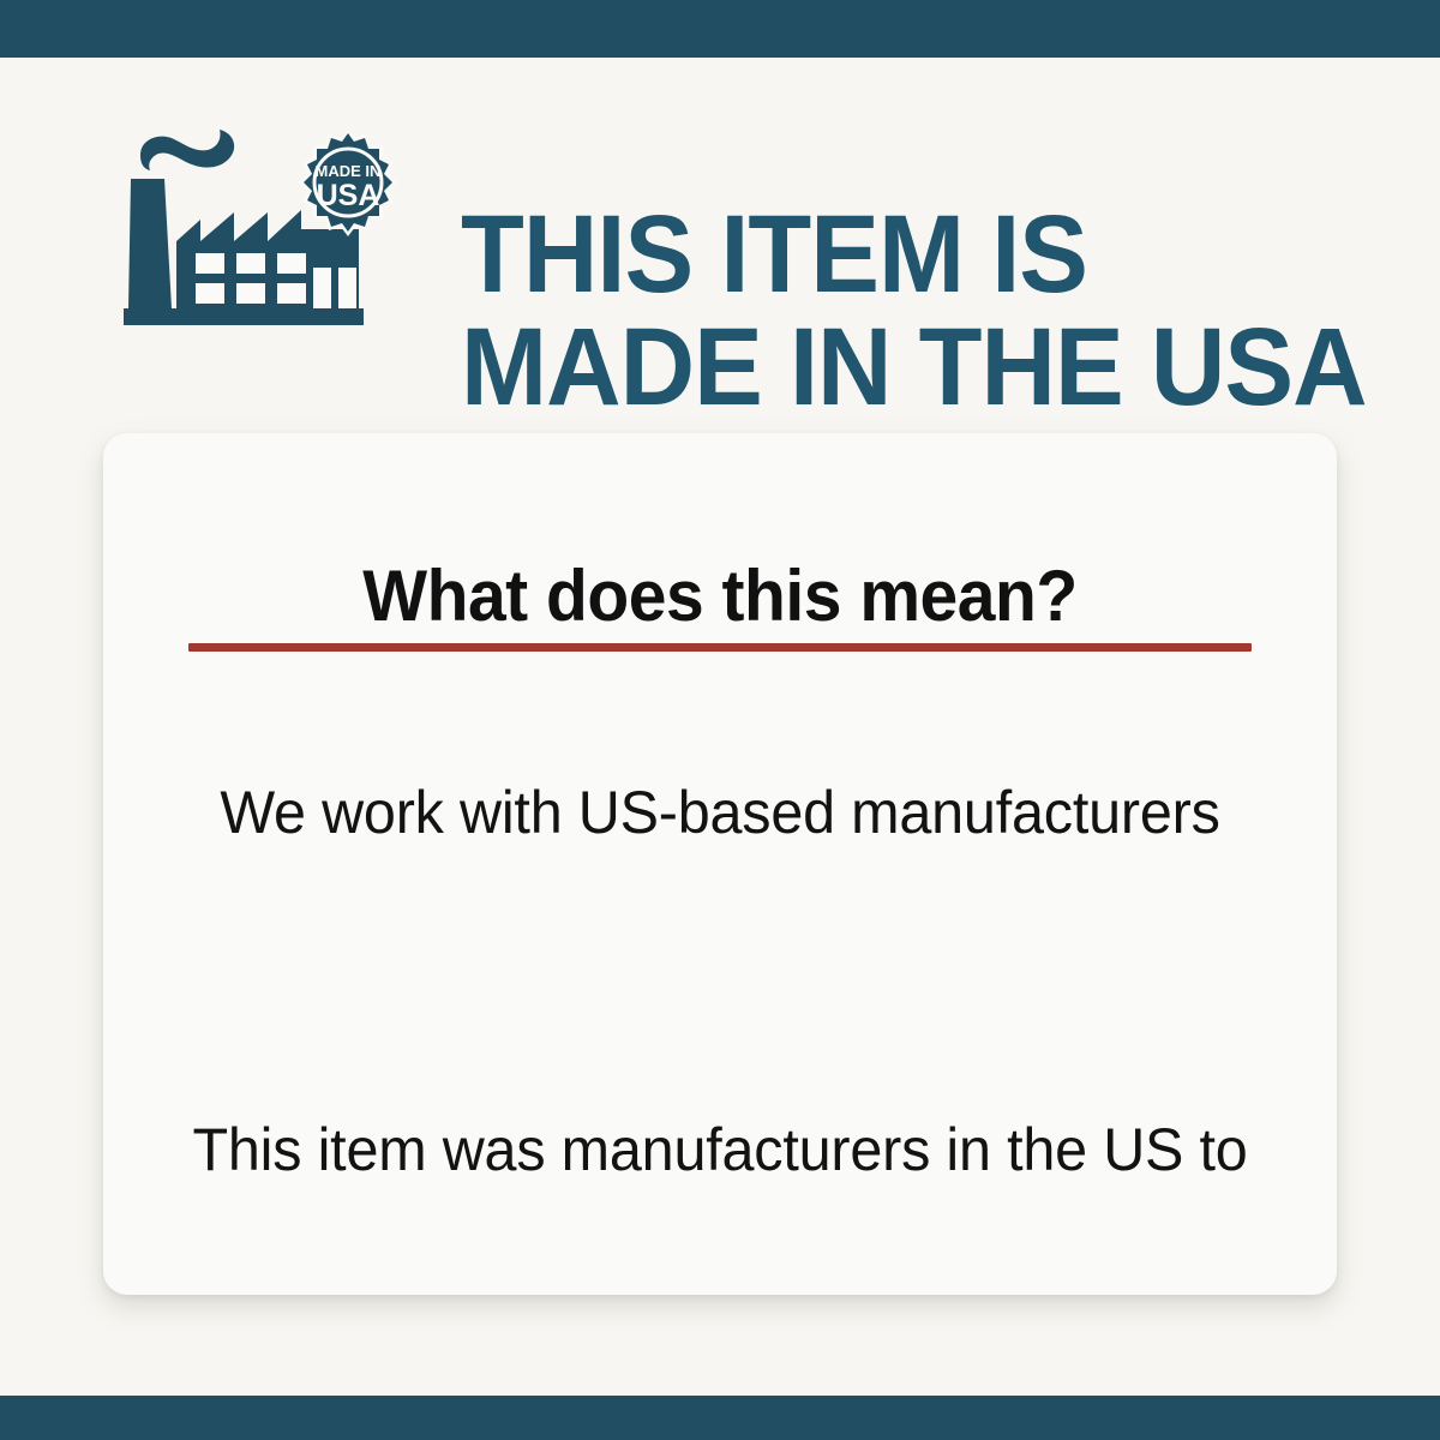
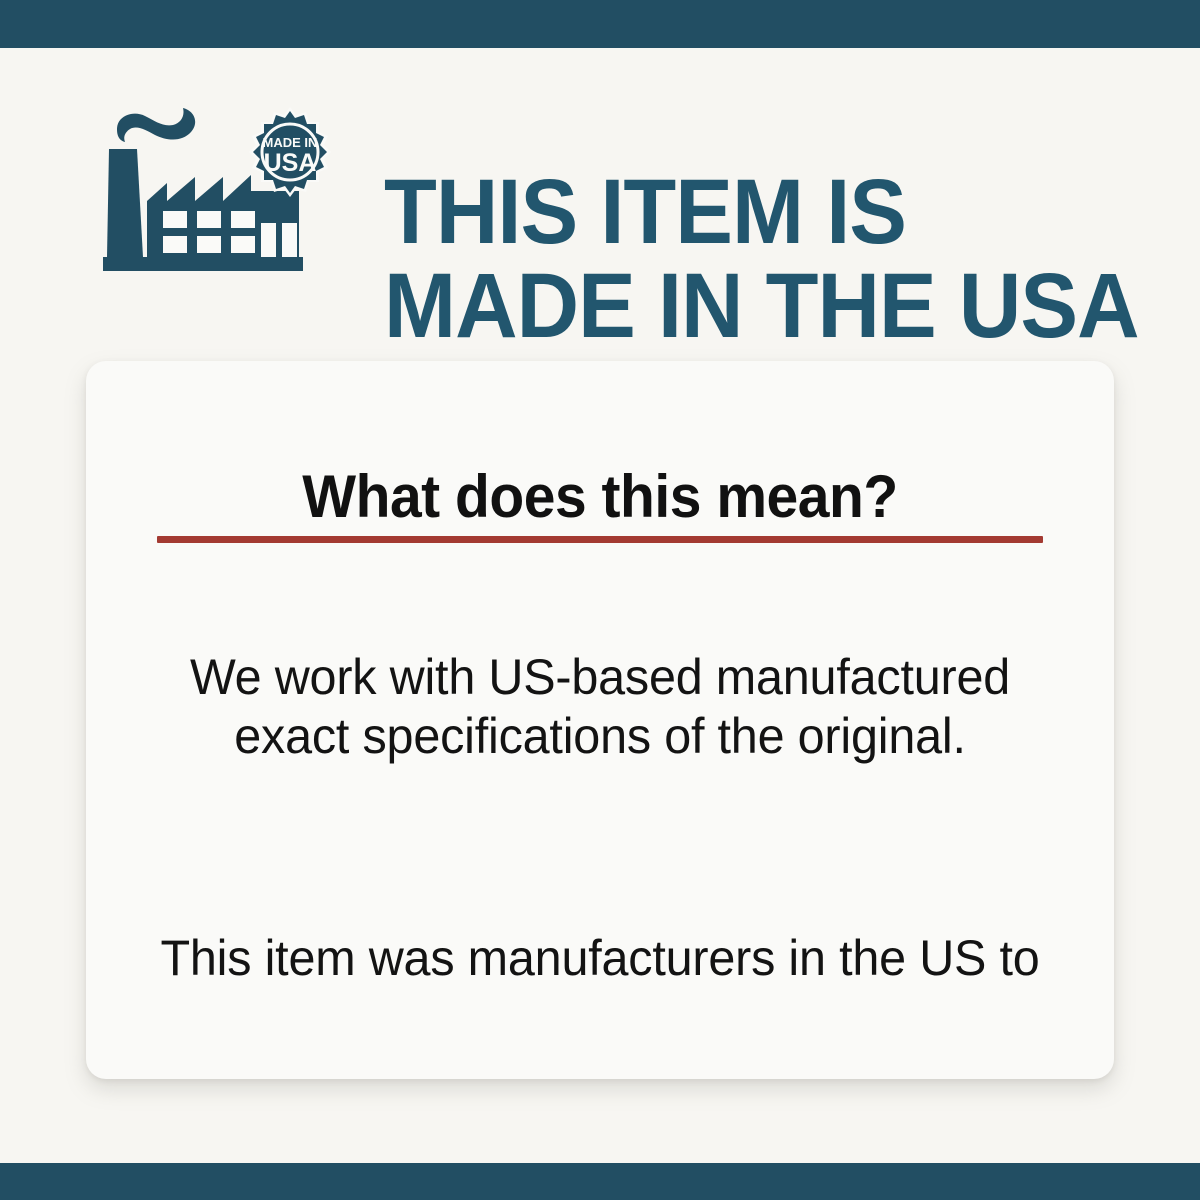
  MADE IN
  USA
  THIS ITEM IS
  MADE IN THE USA
  What does this mean?
- We work with US-based manufacturers
+ We work with US-based manufactured
+ exact specifications of the original.
  This item was manufacturers in the US to
